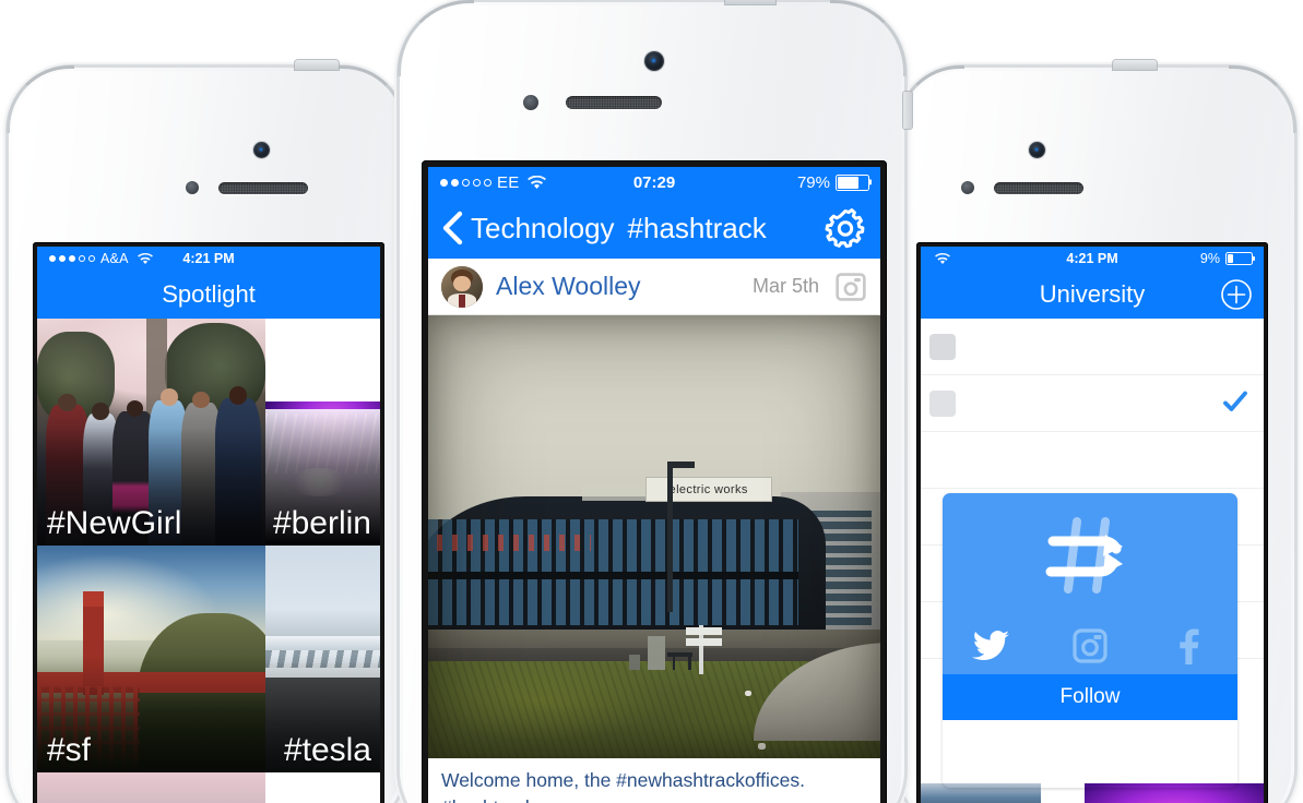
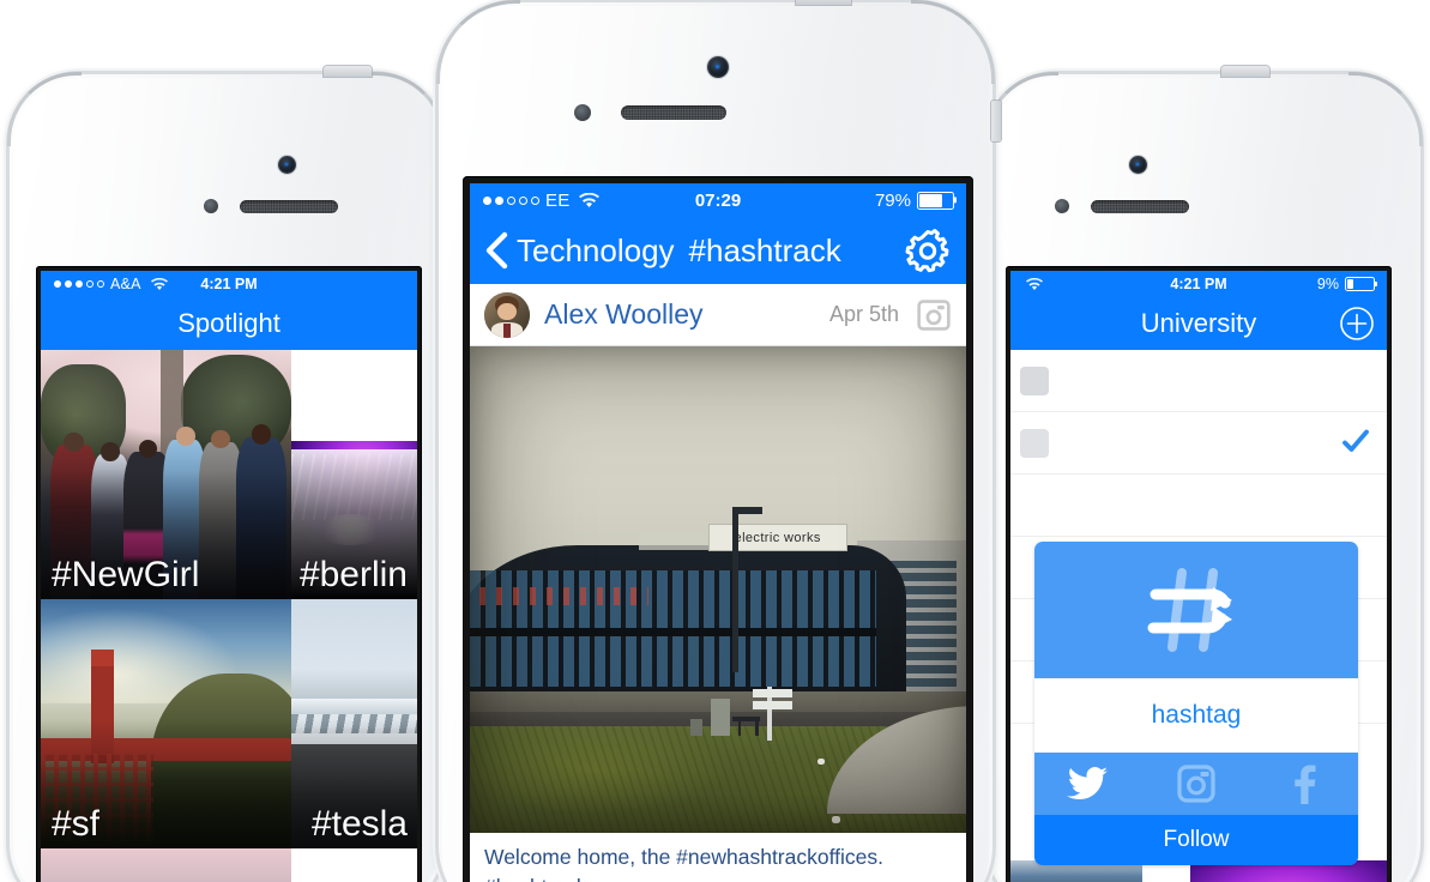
  A&A
  4:21 PM
  Spotlight
  #NewGirl
  #berlin
  #sf
  #tesla
  4:21 PM
  9%
  University
+ hashtag
  Follow
  EE
  07:29
  79%
  Technology
  #hashtrack
  Alex Woolley
- Mar 5th
+ Apr 5th
  lectric works
  Welcome home, the #newhashtrackoffices.
